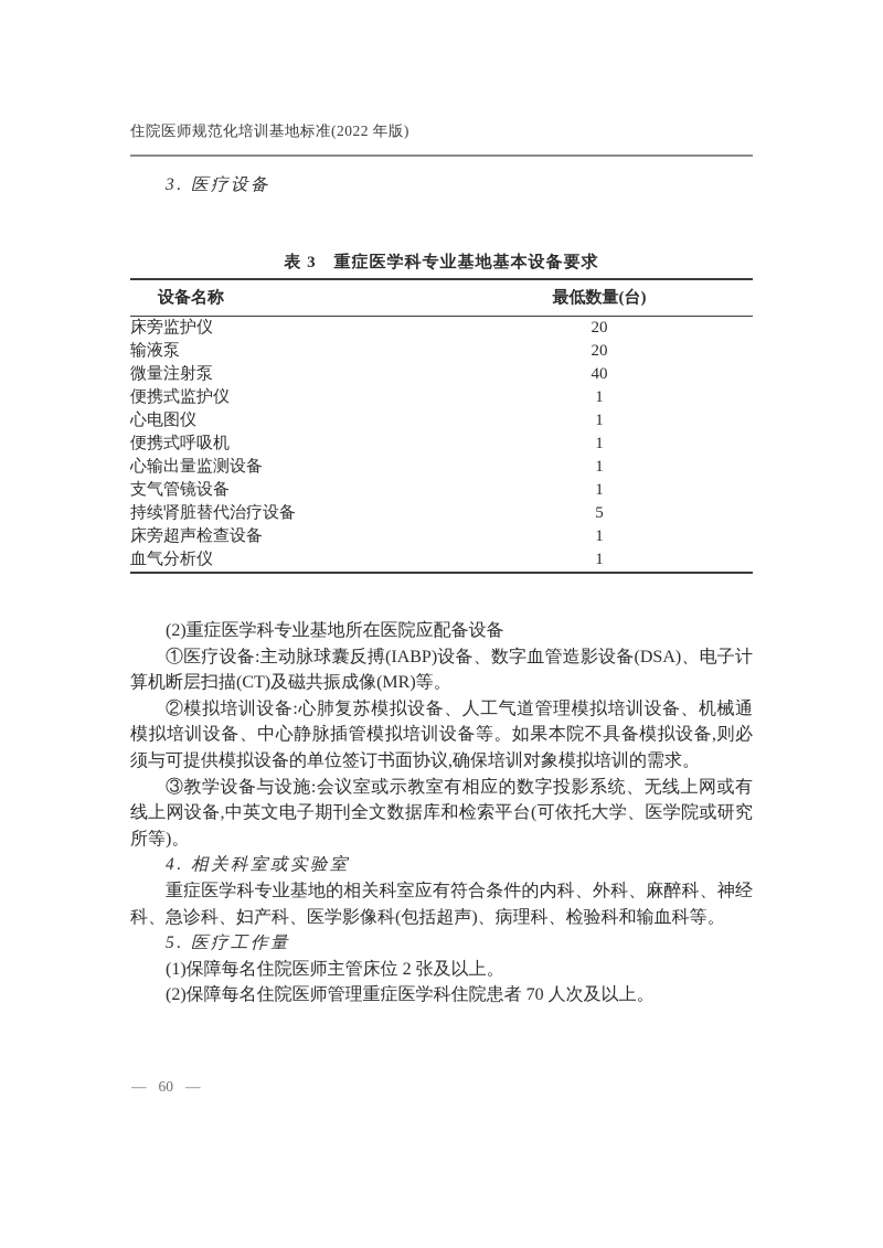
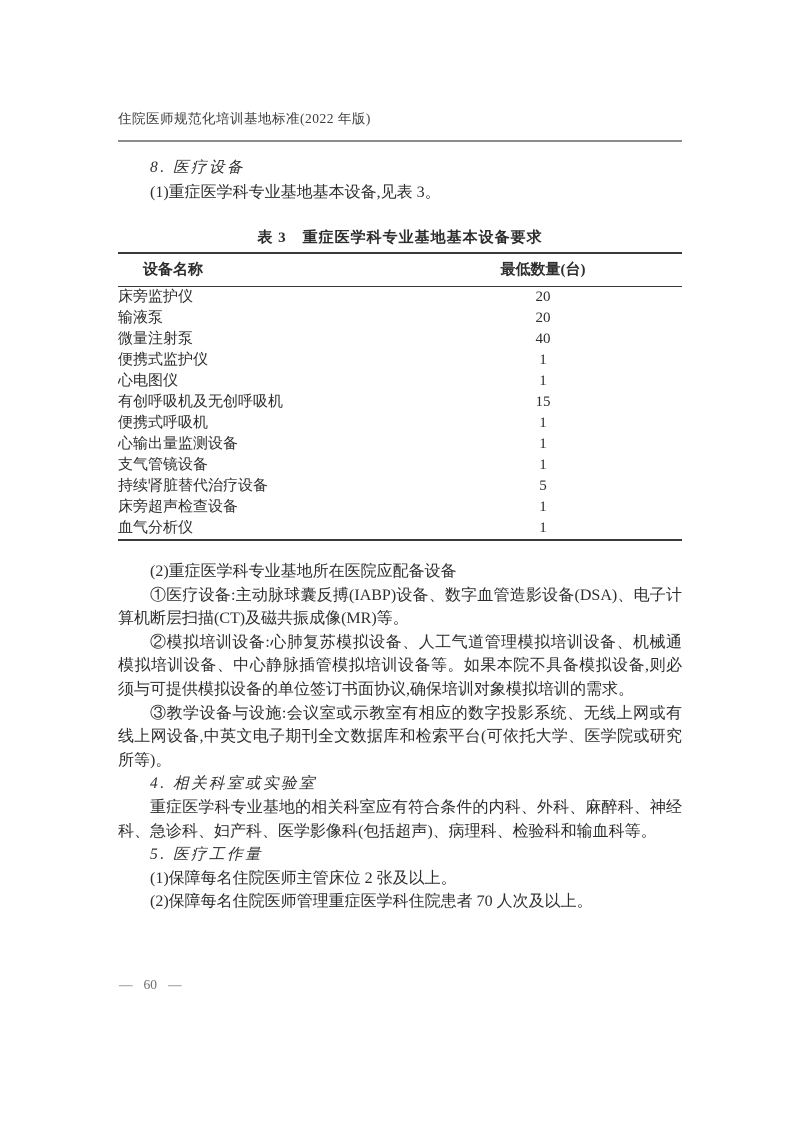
  住院医师规范化培训基地标准(2022 年版)
- 3. 医疗设备
+ 8. 医疗设备
+ (1)重症医学科专业基地基本设备,见表 3。
  表 3 重症医学科专业基地基本设备要求
  设备名称
  最低数量(台)
  床旁监护仪
  20
  输液泵
  20
  微量注射泵
  40
  便携式监护仪
  1
  心电图仪
  1
+ 有创呼吸机及无创呼吸机
+ 15
  便携式呼吸机
  1
  心输出量监测设备
  1
  支气管镜设备
  1
  持续肾脏替代治疗设备
  5
  床旁超声检查设备
  1
  血气分析仪
  1
  (2)重症医学科专业基地所在医院应配备设备
  ①医疗设备:主动脉球囊反搏(IABP)设备、数字血管造影设备(DSA)、电子计
  算机断层扫描(CT)及磁共振成像(MR)等。
  ②模拟培训设备:心肺复苏模拟设备、人工气道管理模拟培训设备、机械通
  模拟培训设备、中心静脉插管模拟培训设备等。如果本院不具备模拟设备,则必
  须与可提供模拟设备的单位签订书面协议,确保培训对象模拟培训的需求。
  ③教学设备与设施:会议室或示教室有相应的数字投影系统、无线上网或有
  线上网设备,中英文电子期刊全文数据库和检索平台(可依托大学、医学院或研究
  所等)。
  4. 相关科室或实验室
  重症医学科专业基地的相关科室应有符合条件的内科、外科、麻醉科、神经
  科、急诊科、妇产科、医学影像科(包括超声)、病理科、检验科和输血科等。
  5. 医疗工作量
  (1)保障每名住院医师主管床位 2 张及以上。
  (2)保障每名住院医师管理重症医学科住院患者 70 人次及以上。
  —
  60
  —
